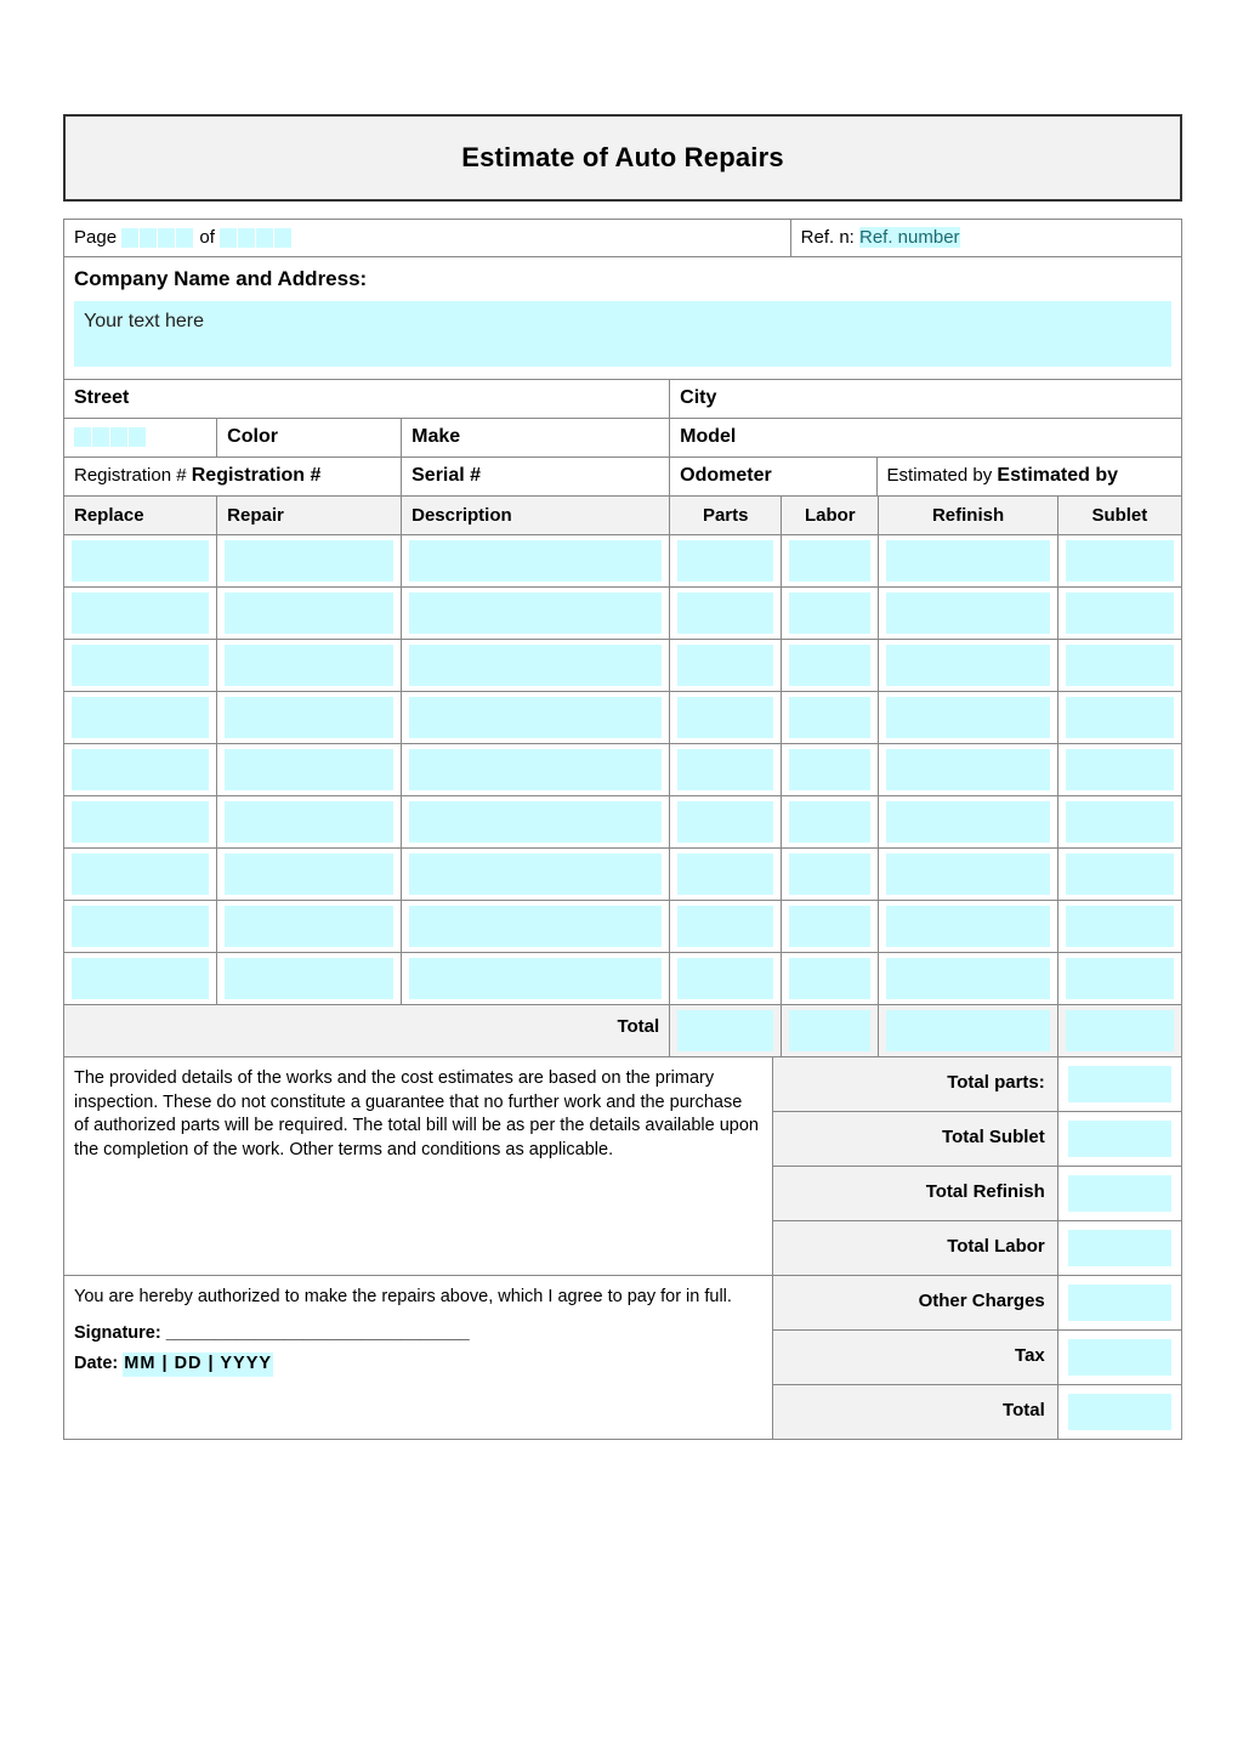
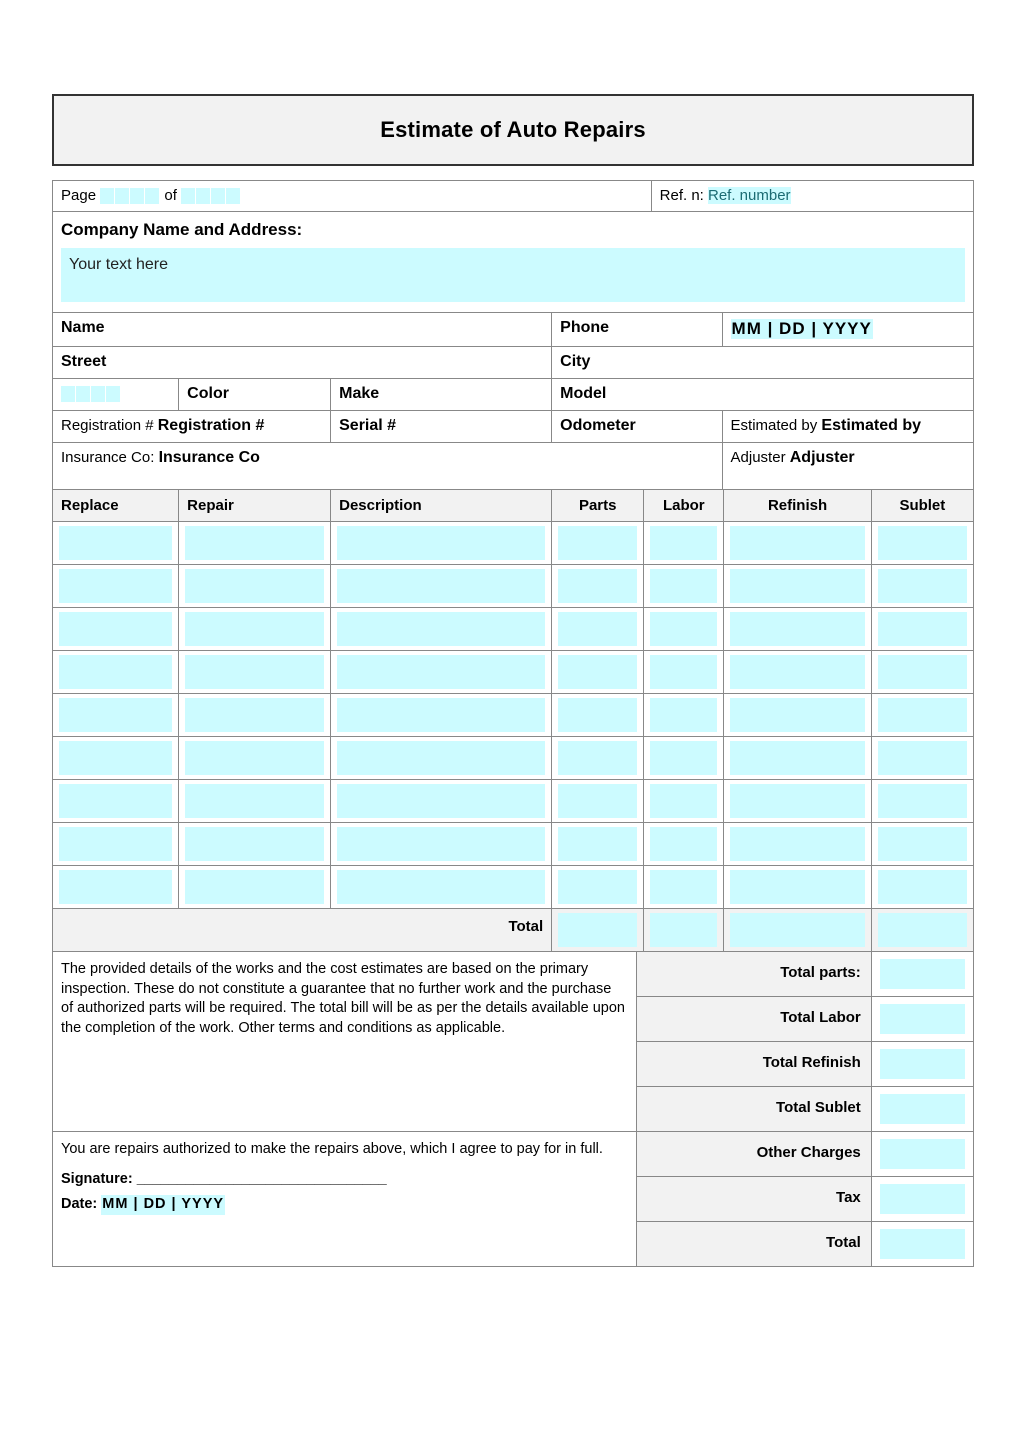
  Estimate of Auto Repairs
  Page of	Ref. n: Ref. number
  Company Name and Address: Your text here
+ Name	Phone	MM | DD | YYYY
  Street	City
  	Color	Make	Model
  Registration # Registration #	Serial #	Odometer	Estimated by Estimated by
+ Insurance Co: Insurance Co	Adjuster Adjuster
  Replace	Repair	Description	Parts	Labor	Refinish	Sublet
  Total
  The provided details of the works and the cost estimates are based on the primary inspection. These do not constitute a guarantee that no further work and the purchase of authorized parts will be required. The total bill will be as per the details available upon the completion of the work. Other terms and conditions as applicable.	Total parts:
- Total Sublet
+ Total Labor
  Total Refinish
- Total Labor
+ Total Sublet
- You are hereby authorized to make the repairs above, which I agree to pay for in full. Signature: _______________________________ Date: MM | DD | YYYY	Other Charges
+ You are repairs authorized to make the repairs above, which I agree to pay for in full. Signature: _______________________________ Date: MM | DD | YYYY	Other Charges
  Tax
  Total
